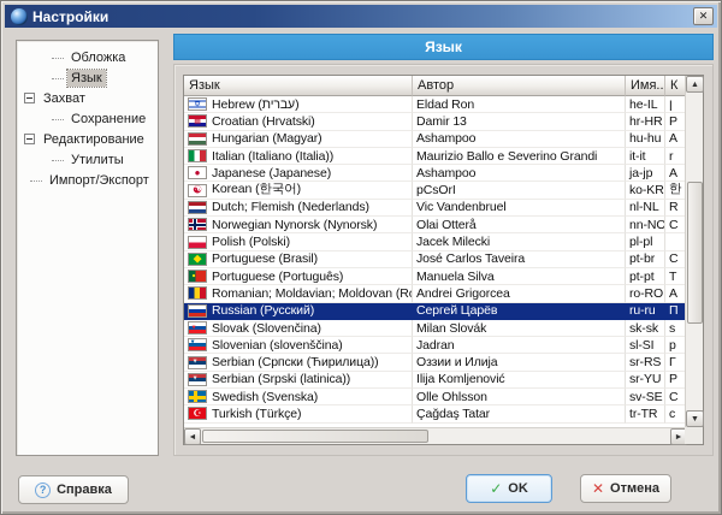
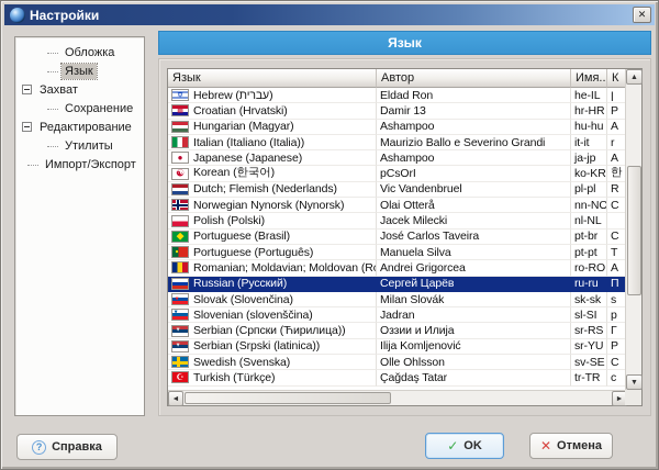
  Настройки
  ✕
  Обложка
  Язык
  Захват
  Сохранение
  Редактирование
  Утилиты
  Импорт/Экспорт
  Язык
  Язык
  Автор
  Имя..
  К
  Hebrew (עברית)
  Eldad Ron
  he-IL
  ן
  Croatian (Hrvatski)
  Damir 13
  hr-HR
  P
  Hungarian (Magyar)
  Ashampoo
  hu-hu
  A
  Italian (Italiano (Italia))
  Maurizio Ballo e Severino Grandi
  it-it
  r
  ●
  Japanese (Japanese)
  Ashampoo
  ja-jp
  A
  ☯
  Korean (한국어)
  pCsOrI
  ko-KR
  한
  Dutch; Flemish (Nederlands)
  Vic Vandenbruel
- nl-NL
+ pl-pl
  R
  Norwegian Nynorsk (Nynorsk)
  Olai Otterå
  nn-NO
  C
  Polish (Polski)
  Jacek Milecki
- pl-pl
+ nl-NL
  ◆
  Portuguese (Brasil)
  José Carlos Taveira
  pt-br
  C
  Portuguese (Português)
  Manuela Silva
  pt-pt
  T
  Romanian; Moldavian; Moldovan (R
  Andrei Grigorcea
  ro-RO
  A
  Russian (Русский)
  Сергей Царёв
  ru-ru
  П
  Slovak (Slovenčina)
  Milan Slovák
  sk-sk
  s
  Slovenian (slovenščina)
  Jadran
  sl-SI
  p
  Serbian (Српски (Ћирилица))
  Оззии и Илија
  sr-RS
  Г
  Serbian (Srpski (latinica))
  Ilija Komljenović
  sr-YU
  P
  Swedish (Svenska)
  Olle Ohlsson
  sv-SE
  C
  ☪
  Turkish (Türkçe)
  Çağdaş Tatar
  tr-TR
  c
  ?
  Справка
  ✓
  OK
  ✕
  Отмена
